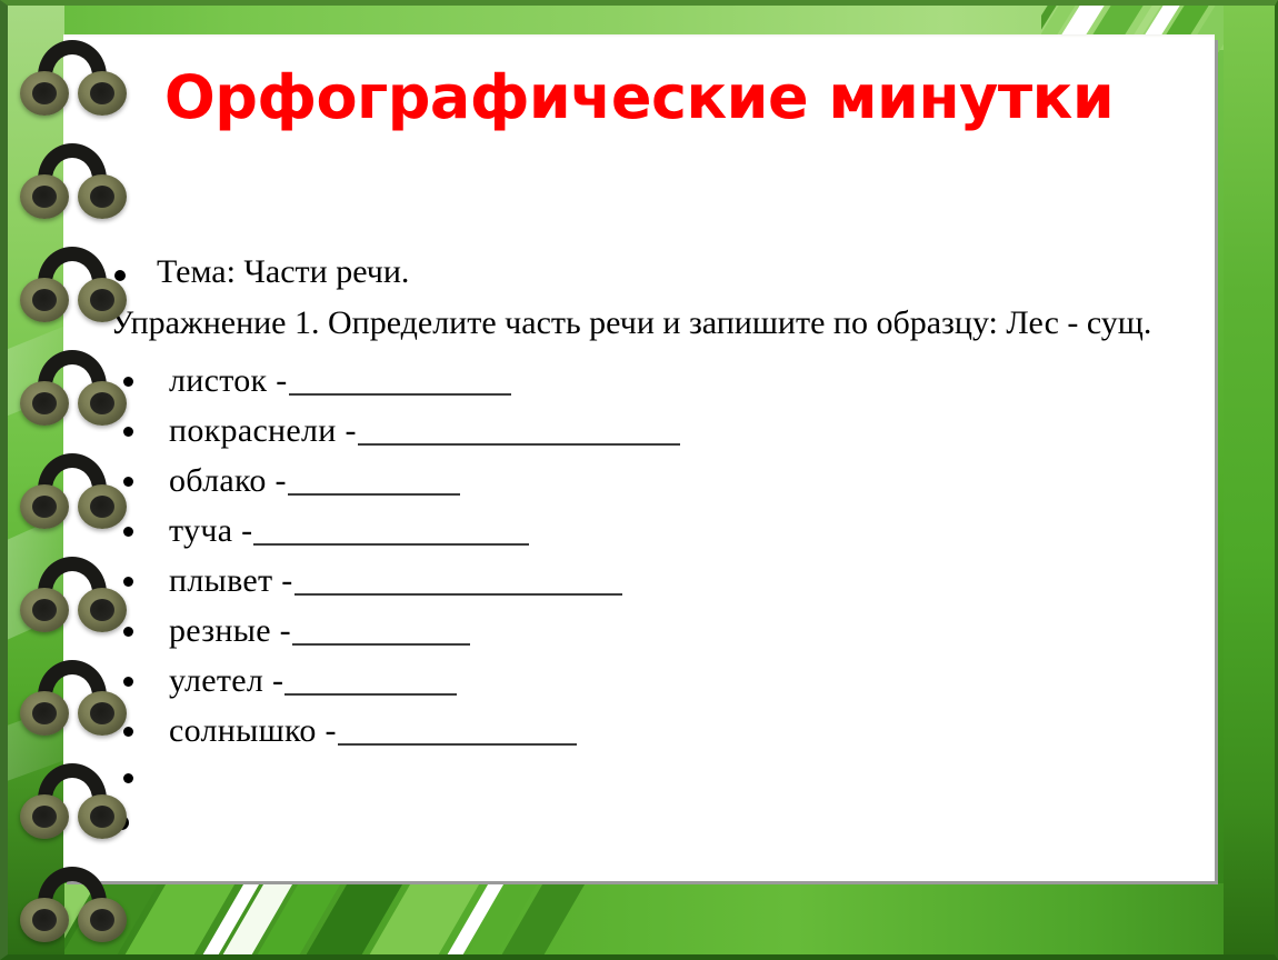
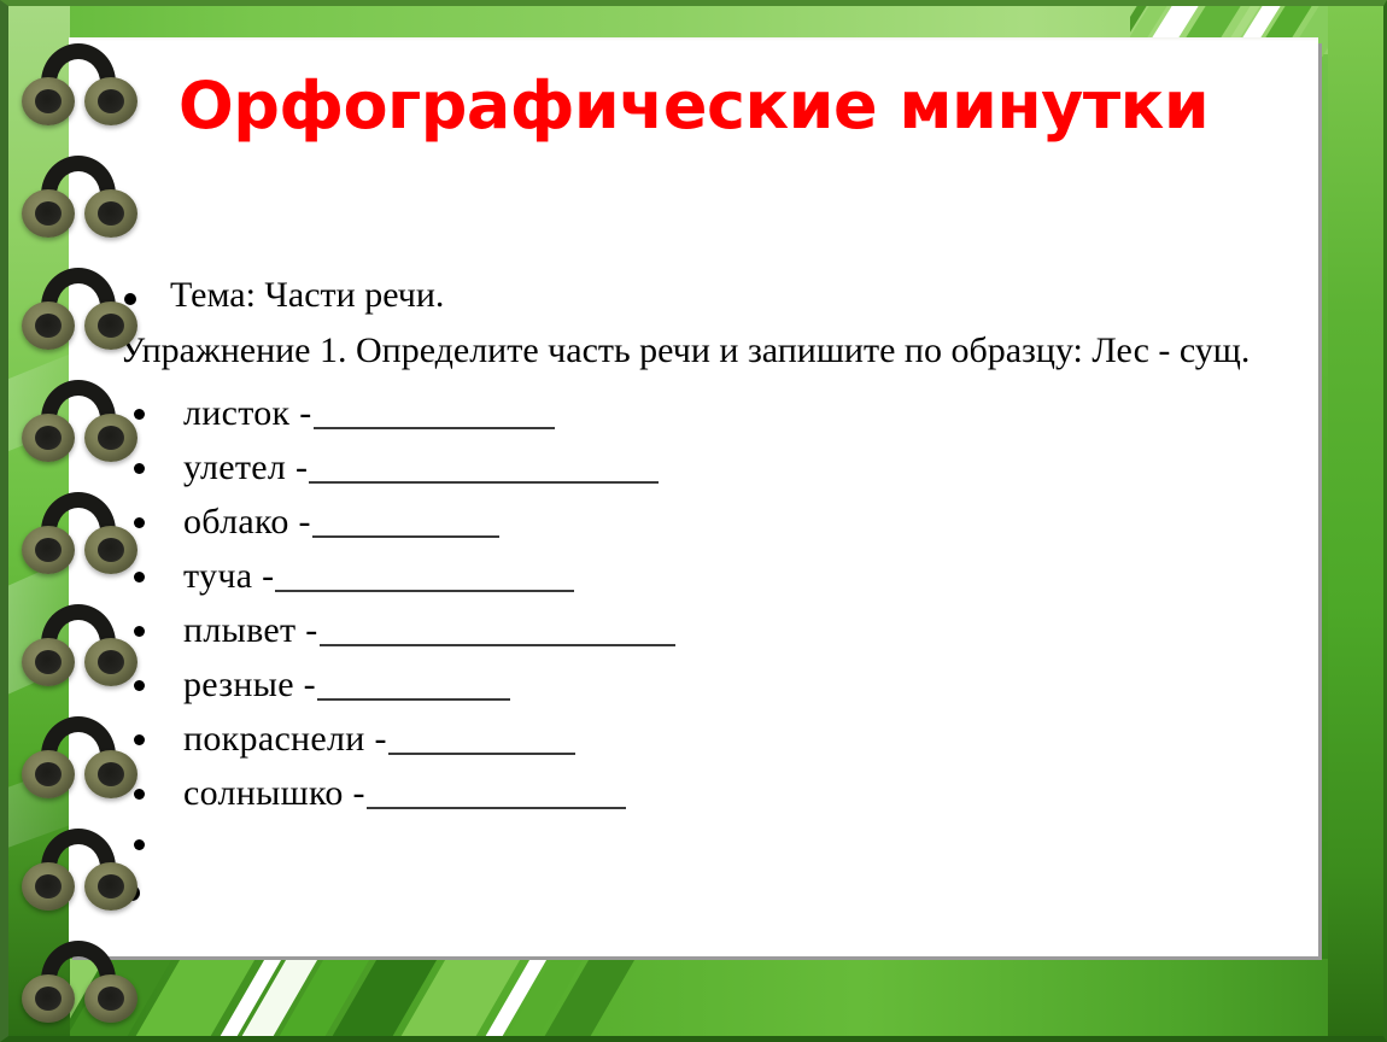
  Орфографические минутки
  Тема: Части речи.
  Упражнение 1. Определите часть речи и запишите по образцу: Лес - сущ.
  листок -
- покраснели -
+ улетел -
  облако -
  туча -
  плывет -
  резные -
- улетел -
+ покраснели -
  солнышко -
